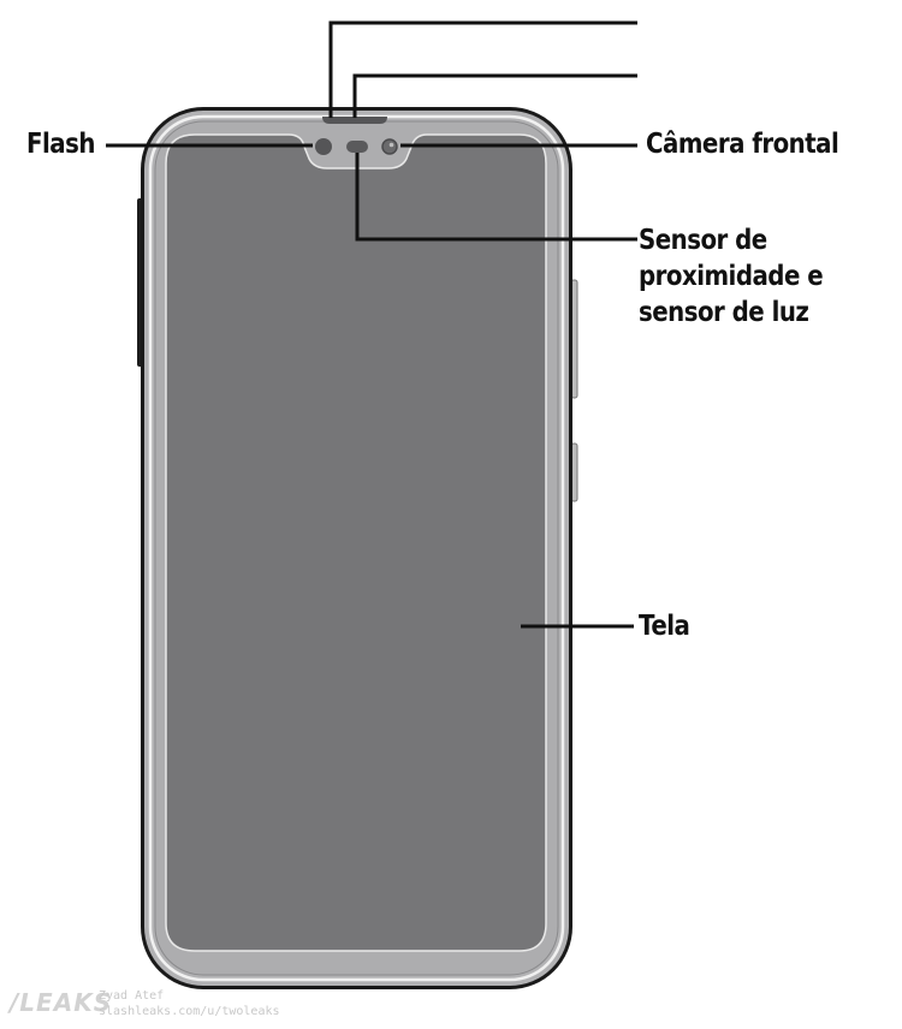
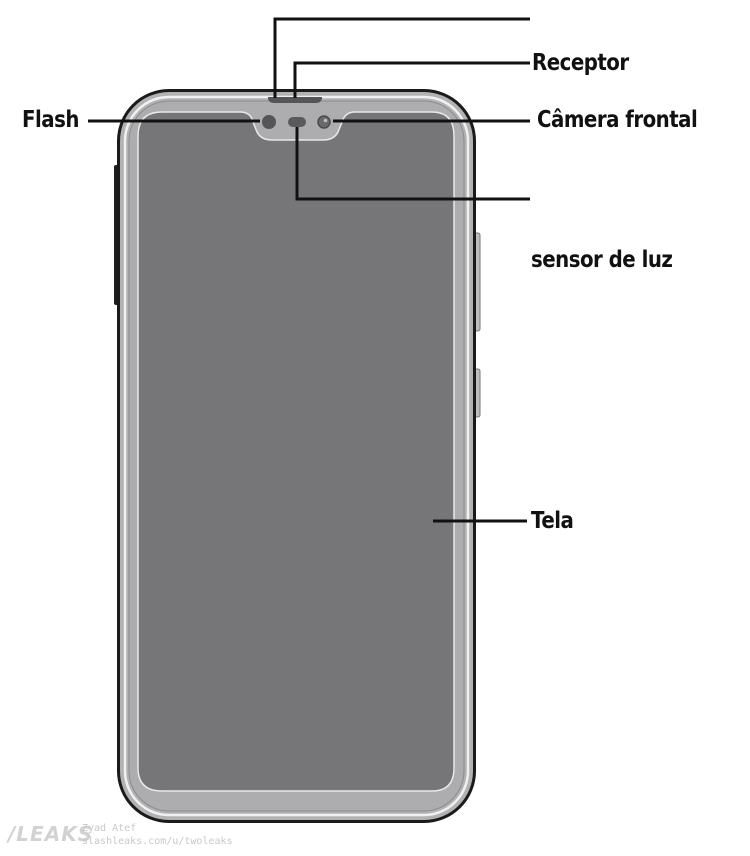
+ Receptor
  Flash
  Câmera frontal
- Sensor de
- proximidade e
  sensor de luz
  Tela
  /LEAKS
  Zyad Atef
  slashleaks.com/u/twoleaks
